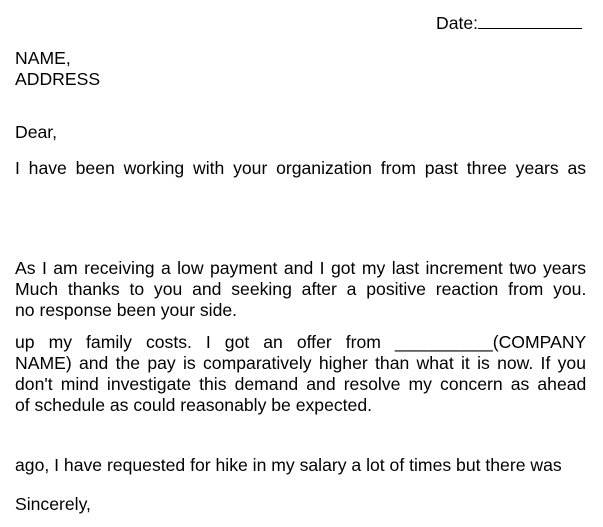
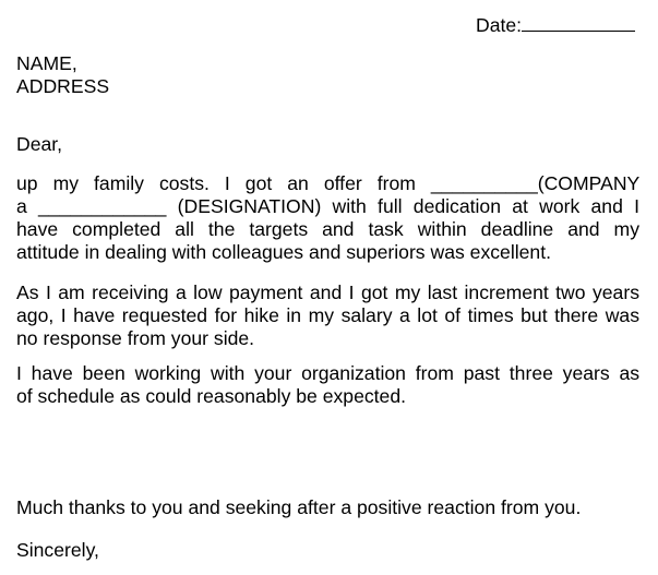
  Date:
  NAME,
  ADDRESS
  Dear,
- I have been working with your organization from past three years as
+ up my family costs. I got an offer from __________(COMPANY
+ a ____________ (DESIGNATION) with full dedication at work and I
+ have completed all the targets and task within deadline and my
+ attitude in dealing with colleagues and superiors was excellent.
  As I am receiving a low payment and I got my last increment two years
- Much thanks to you and seeking after a positive reaction from you.
+ ago, I have requested for hike in my salary a lot of times but there was
- no response been your side.
+ no response from your side.
- up my family costs. I got an offer from __________(COMPANY
+ I have been working with your organization from past three years as
- NAME) and the pay is comparatively higher than what it is now. If you
- don't mind investigate this demand and resolve my concern as ahead
  of schedule as could reasonably be expected.
- ago, I have requested for hike in my salary a lot of times but there was
+ Much thanks to you and seeking after a positive reaction from you.
  Sincerely,
